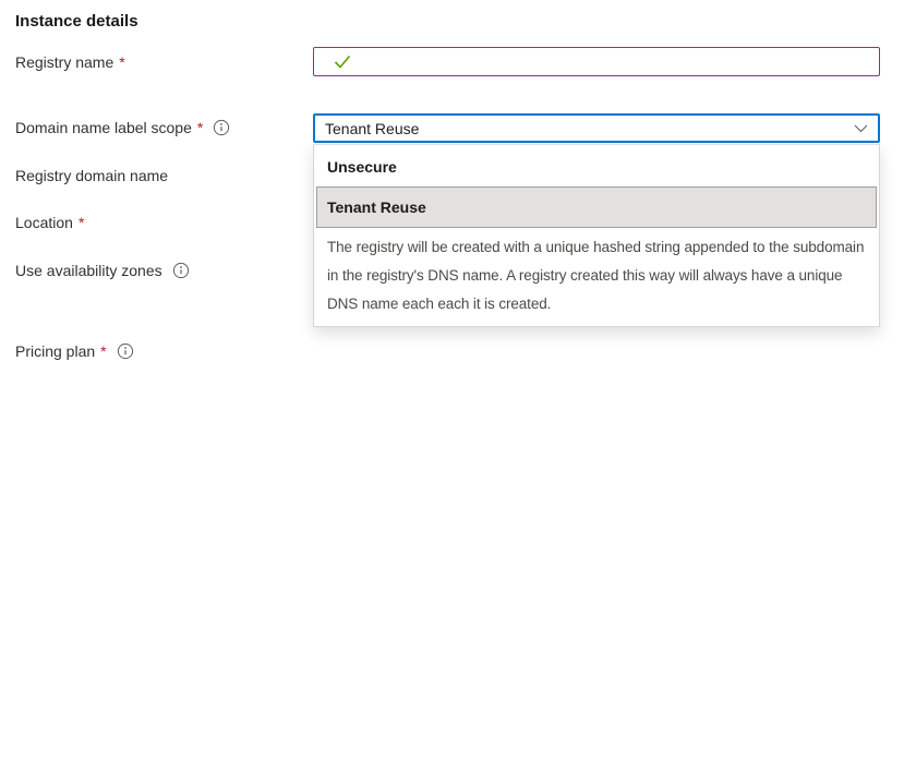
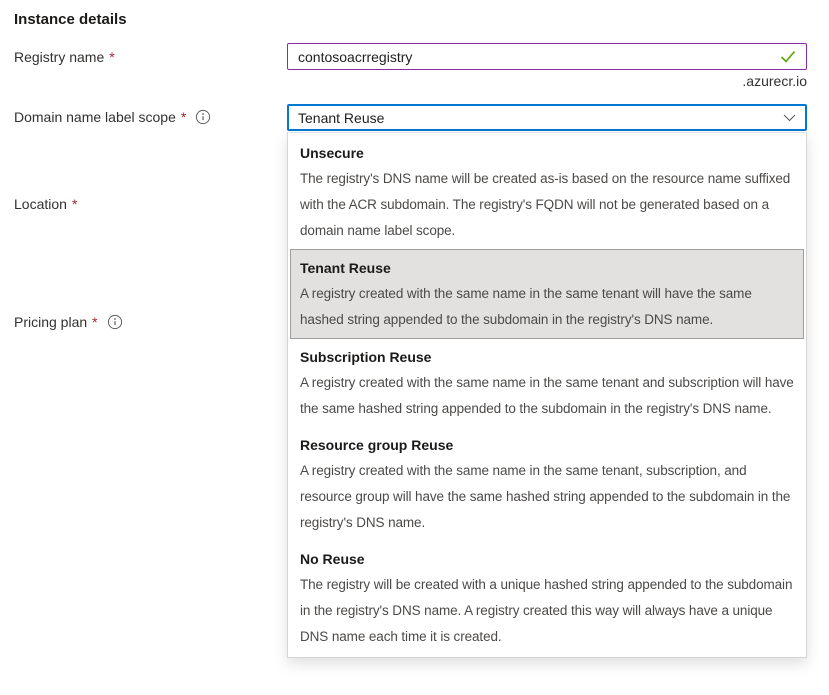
  Instance details
  Registry name
  *
  Domain name label scope
  *
- Registry domain name
  Location
  *
- Use availability zones
  Pricing plan
  *
+ contosoacrregistry
+ .azurecr.io
  Tenant Reuse
  Unsecure
+ The registry's DNS name will be created as-is based on the resource name suffixed with the ACR subdomain. The registry's FQDN will not be generated based on a domain name label scope.
  Tenant Reuse
+ A registry created with the same name in the same tenant will have the same hashed string appended to the subdomain in the registry's DNS name.
+ Subscription Reuse
+ A registry created with the same name in the same tenant and subscription will have the same hashed string appended to the subdomain in the registry's DNS name.
+ Resource group Reuse
+ A registry created with the same name in the same tenant, subscription, and resource group will have the same hashed string appended to the subdomain in the registry's DNS name.
+ No Reuse
- The registry will be created with a unique hashed string appended to the subdomain in the registry's DNS name. A registry created this way will always have a unique DNS name each each it is created.
+ The registry will be created with a unique hashed string appended to the subdomain in the registry's DNS name. A registry created this way will always have a unique DNS name each time it is created.
